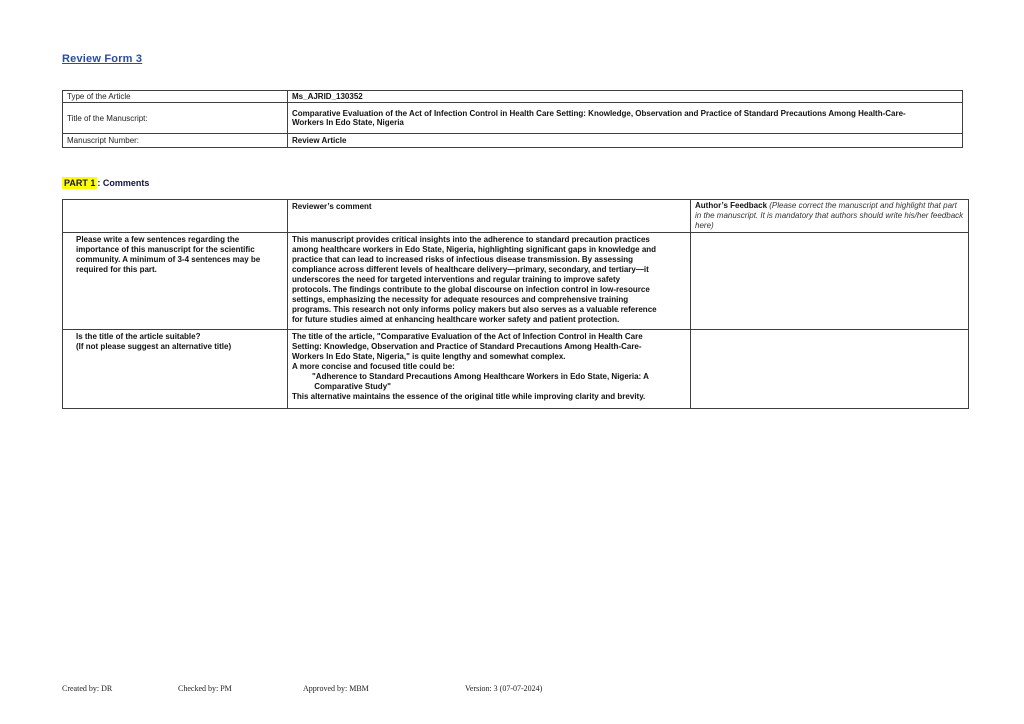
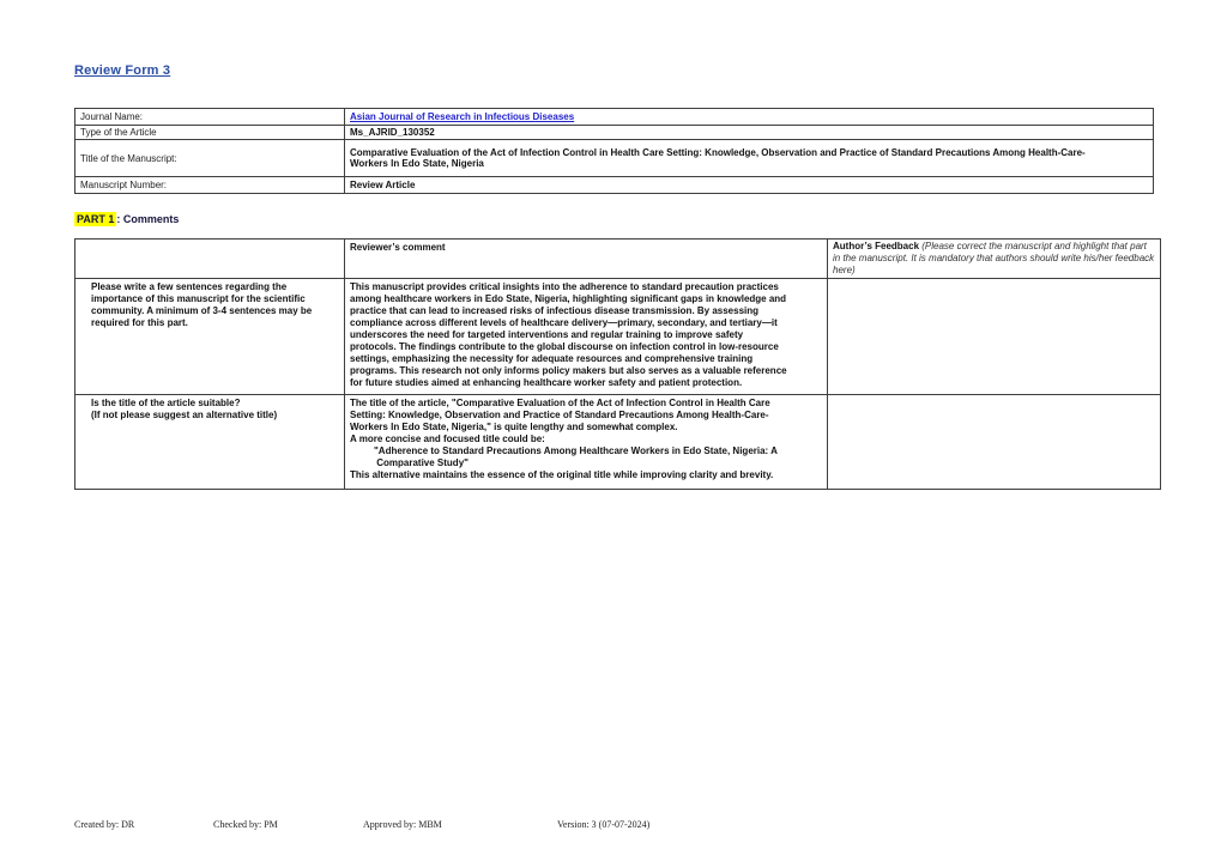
  Review Form 3
+ Journal Name:	Asian Journal of Research in Infectious Diseases
  Type of the Article	Ms_AJRID_130352
  Title of the Manuscript:	Comparative Evaluation of the Act of Infection Control in Health Care Setting: Knowledge, Observation and Practice of Standard Precautions Among Health-Care- Workers In Edo State, Nigeria
  Manuscript Number:	Review Article
  PART 1 : Comments
  	Reviewer’s comment	Author’s Feedback (Please correct the manuscript and highlight that part in the manuscript. It is mandatory that authors should write his/her feedback here)
  Please write a few sentences regarding the importance of this manuscript for the scientific community. A minimum of 3-4 sentences may be required for this part.	This manuscript provides critical insights into the adherence to standard precaution practices among healthcare workers in Edo State, Nigeria, highlighting significant gaps in knowledge and practice that can lead to increased risks of infectious disease transmission. By assessing compliance across different levels of healthcare delivery—primary, secondary, and tertiary—it underscores the need for targeted interventions and regular training to improve safety protocols. The findings contribute to the global discourse on infection control in low-resource settings, emphasizing the necessity for adequate resources and comprehensive training programs. This research not only informs policy makers but also serves as a valuable reference for future studies aimed at enhancing healthcare worker safety and patient protection.
  Is the title of the article suitable? (If not please suggest an alternative title)	The title of the article, "Comparative Evaluation of the Act of Infection Control in Health Care Setting: Knowledge, Observation and Practice of Standard Precautions Among Health-Care- Workers In Edo State, Nigeria," is quite lengthy and somewhat complex. A more concise and focused title could be: "Adherence to Standard Precautions Among Healthcare Workers in Edo State, Nigeria: A Comparative Study" This alternative maintains the essence of the original title while improving clarity and brevity.
  Created by: DR
  Checked by: PM
  Approved by: MBM
  Version: 3 (07-07-2024)
